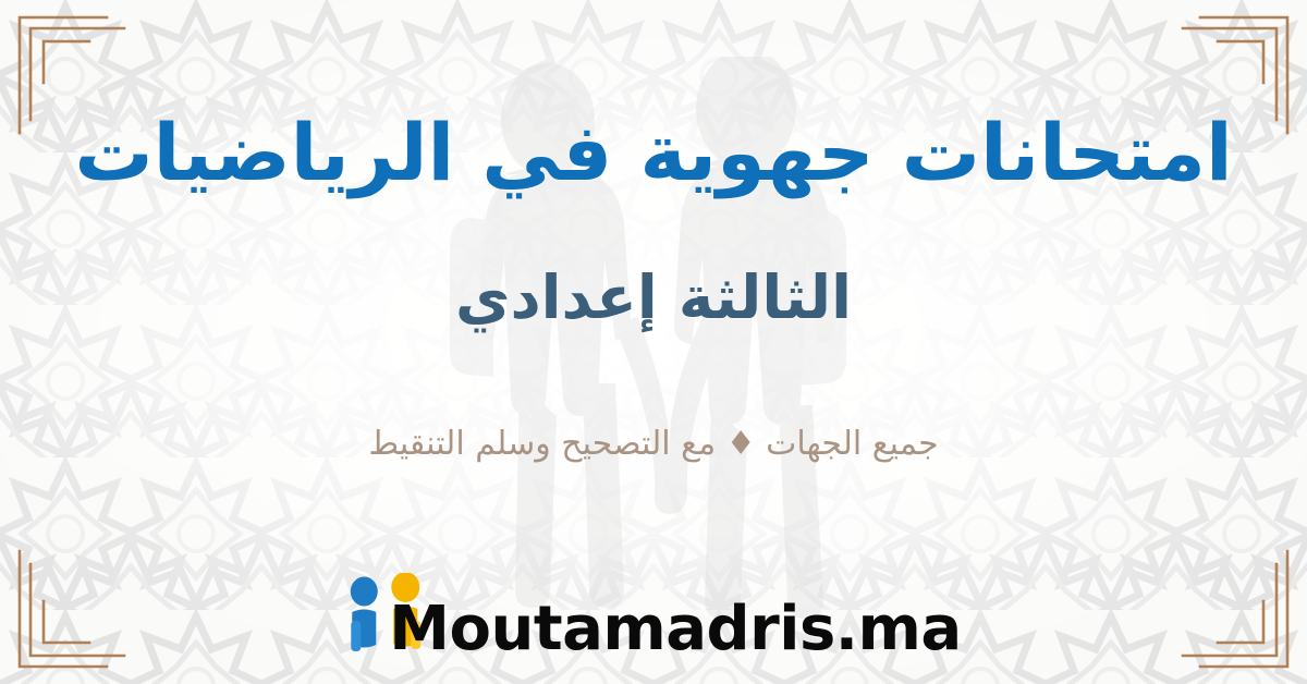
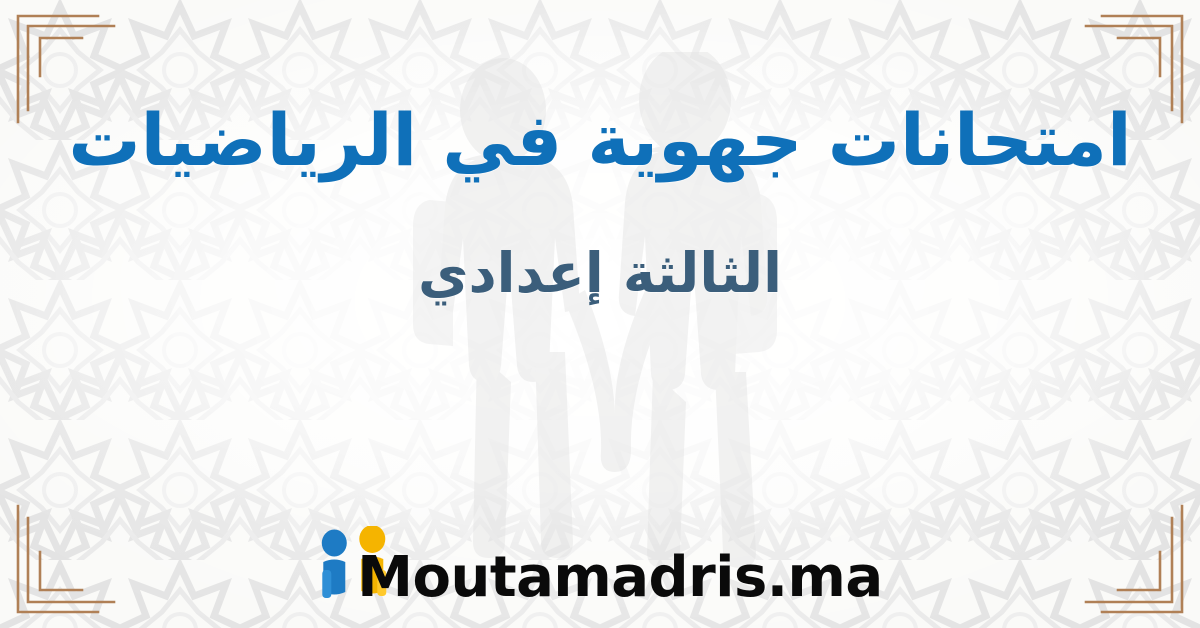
  امتحانات جهوية في الرياضيات
  الثالثة إعدادي
- جميع الجهات ♦ مع التصحيح وسلم التنقيط
  Moutamadris.ma
